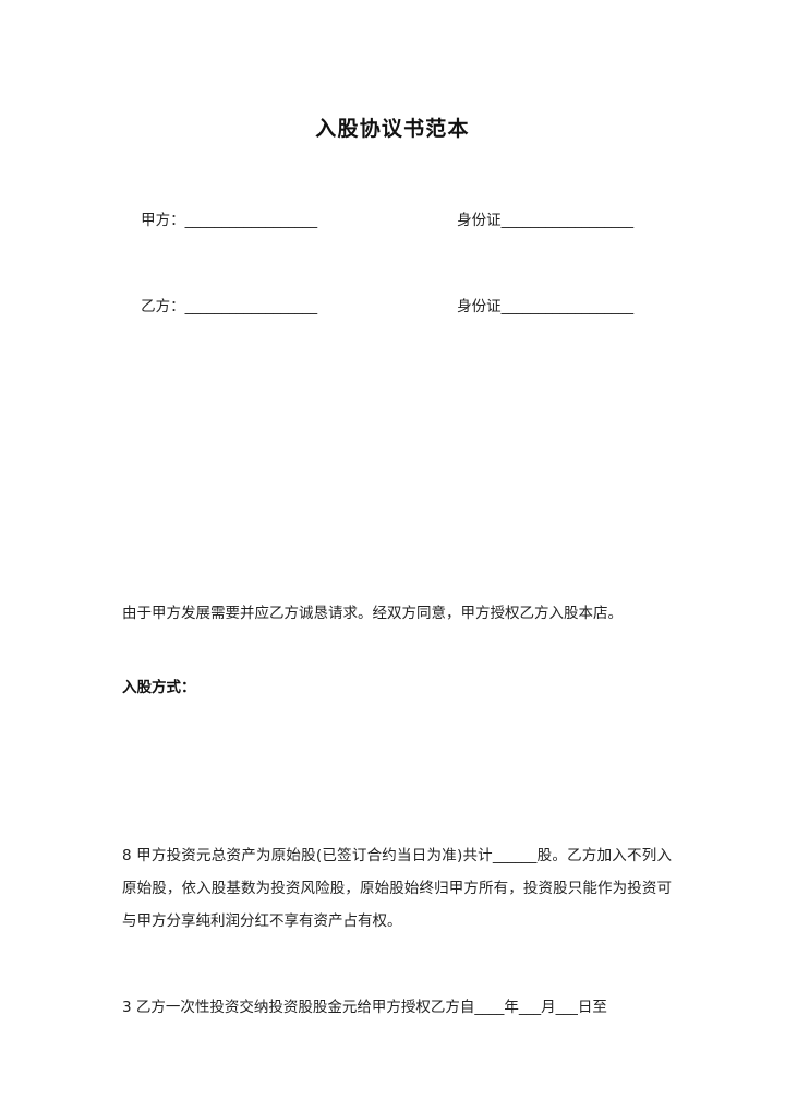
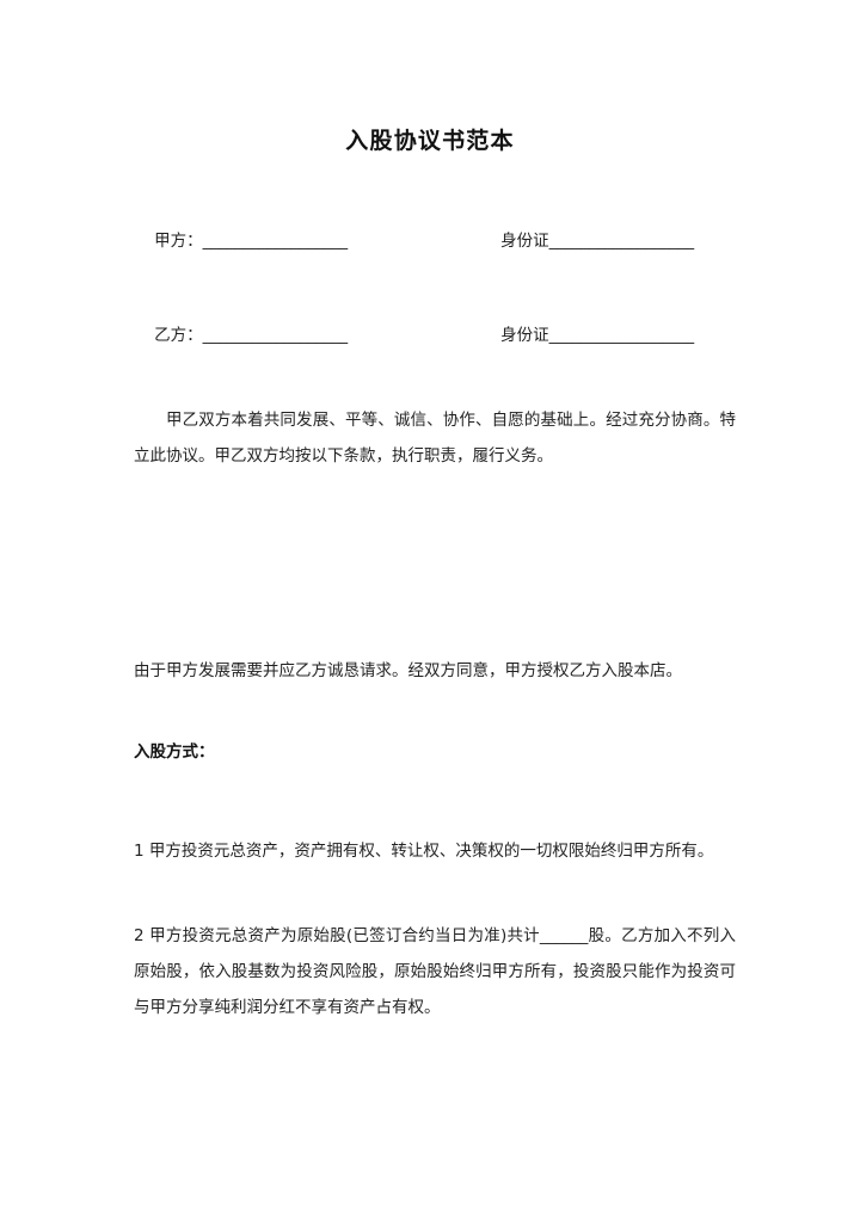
  入股协议书范本
  甲方：__________________ 身份证__________________
  乙方：__________________ 身份证__________________
+ 甲乙双方本着共同发展、平等、诚信、协作、自愿的基础上。经过充分协商。特立此协议。甲乙双方均按以下条款，执行职责，履行义务。
  由于甲方发展需要并应乙方诚恳请求。经双方同意，甲方授权乙方入股本店。
  入股方式：
+ 1 甲方投资元总资产，资产拥有权、转让权、决策权的一切权限始终归甲方所有。
- 8 甲方投资元总资产为原始股(已签订合约当日为准)共计______股。乙方加入不列入原始股，依入股基数为投资风险股，原始股始终归甲方所有，投资股只能作为投资可与甲方分享纯利润分红不享有资产占有权。
+ 2 甲方投资元总资产为原始股(已签订合约当日为准)共计______股。乙方加入不列入原始股，依入股基数为投资风险股，原始股始终归甲方所有，投资股只能作为投资可与甲方分享纯利润分红不享有资产占有权。
- 3 乙方一次性投资交纳投资股股金元给甲方授权乙方自____年___月___日至
